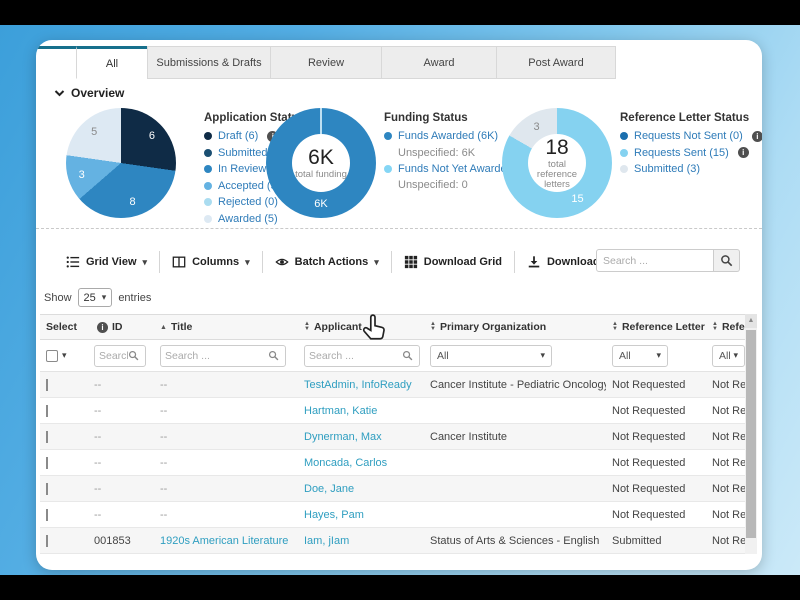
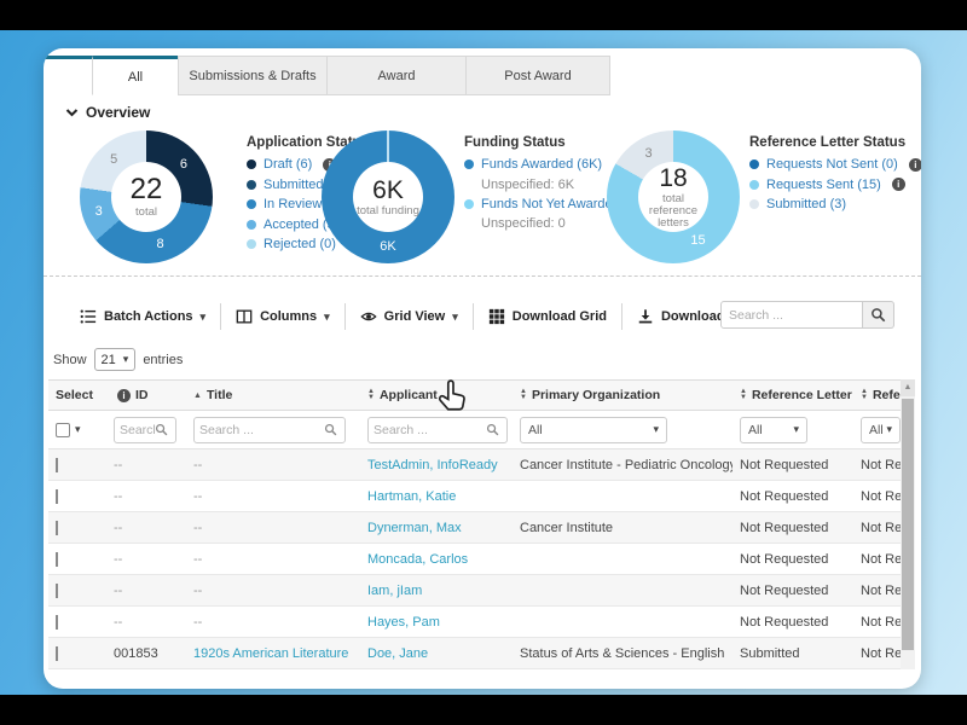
  All
  Submissions & Drafts
- Review
  Award
  Post Award
  Overview
  6
  8
  3
  5
+ 22
+ total
  Application Sta
  Draft (6)
  Submitted
  In Review
  Accepted (
  Rejected (0)
- Awarded (5)
  6K
  6K
  total funding
  Funding Status
  Funds Awarded (6K)
  Unspecified: 6K
  Funds Not Yet Award
  Unspecified: 0
  15
  3
  18
  total reference letters
  Reference Letter Status
  Requests Not Sent (0)
  i
  Requests Sent (15)
  i
  Submitted (3)
- Grid View
+ Batch Actions
  ▾
  Columns
  ▾
- Batch Actions
+ Grid View
  ▾
  Download Grid
  Search ...
  Show
- 25
+ 21
  ▾
  entries
  Select
  i
  ID
  Title
  Applicant
  Primary Organization
  Reference Letter
  ▾
  Search ...
  Search ...
  All
  ▾
  All
  ▾
  All
  ▾
  --
  --
  TestAdmin, InfoReady
  Cancer Institute - Pediatric Oncolog
  Not Requested
  --
  --
  Hartman, Katie
  Not Requested
  --
  --
  Dynerman, Max
  Cancer Institute
  Not Requested
  --
  --
  Moncada, Carlos
  Not Requested
  --
  --
- Doe, Jane
+ Iam, jIam
  Not Requested
  --
  --
  Hayes, Pam
  Not Requested
  001853
  1920s American Literature
- Iam, jIam
+ Doe, Jane
  Status of Arts & Sciences - English
  Submitted
